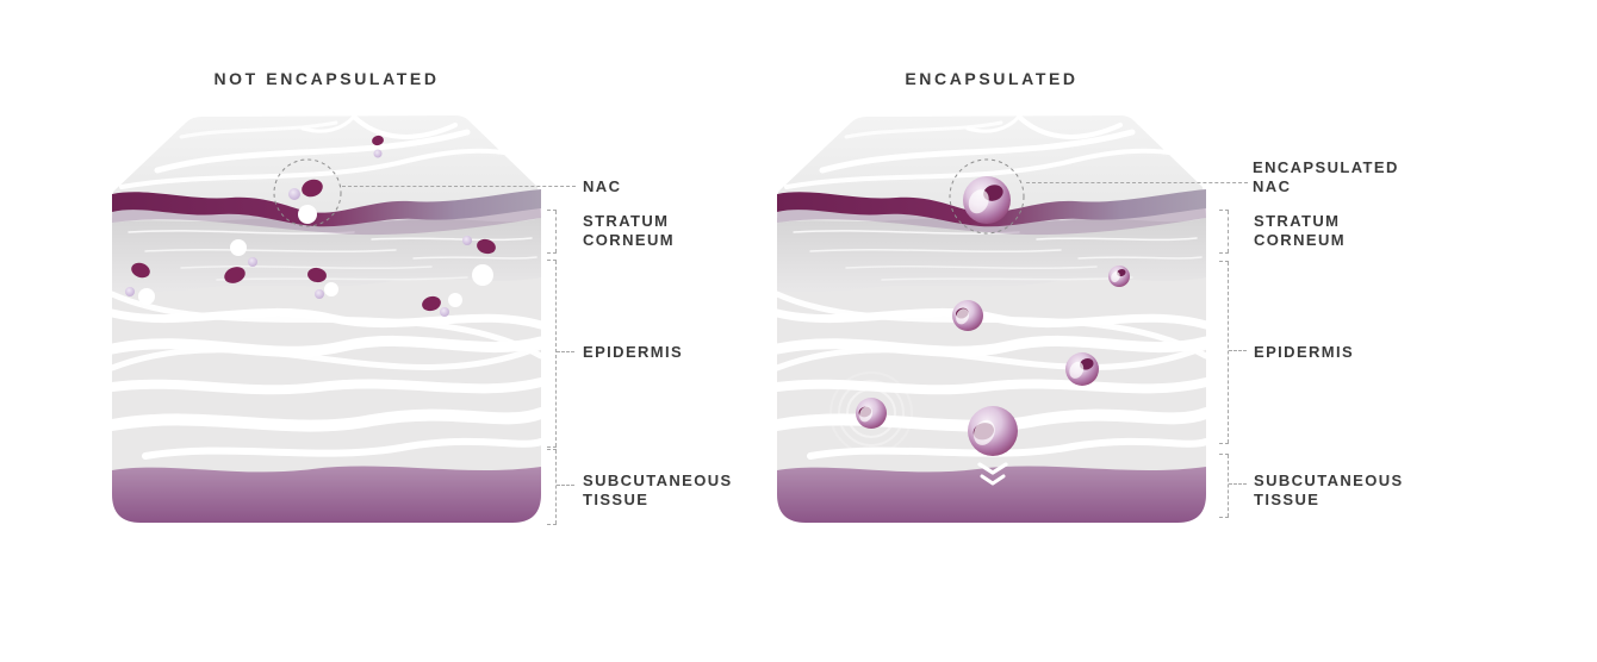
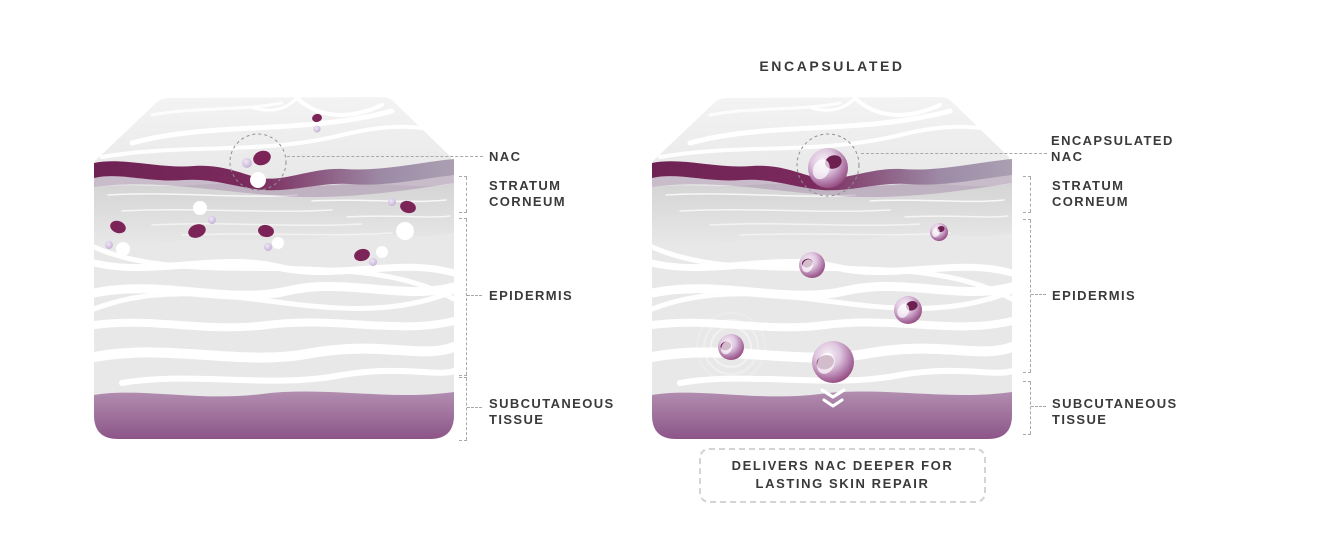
- NOT ENCAPSULATED
  NAC
  STRATUM
  CORNEUM
  EPIDERMIS
  SUBCUTANEOUS
  TISSUE
  ENCAPSULATED
  ENCAPSULATED
  NAC
  STRATUM
  CORNEUM
  EPIDERMIS
  SUBCUTANEOUS
  TISSUE
+ DELIVERS NAC DEEPER FOR
+ LASTING SKIN REPAIR
